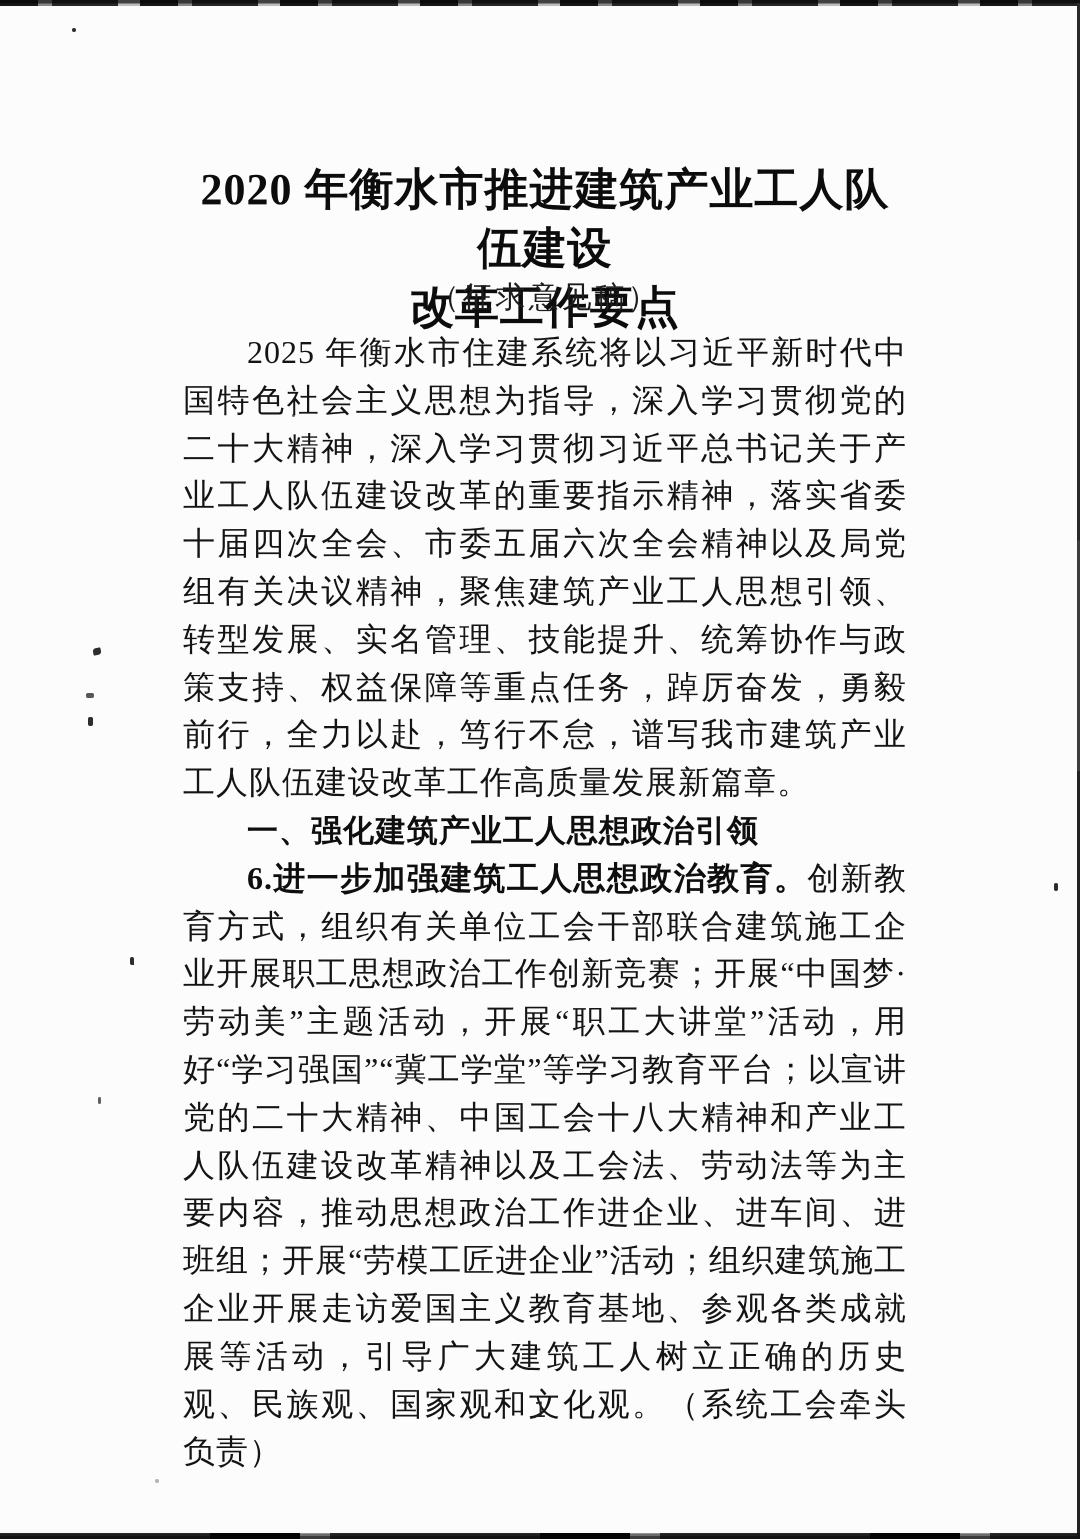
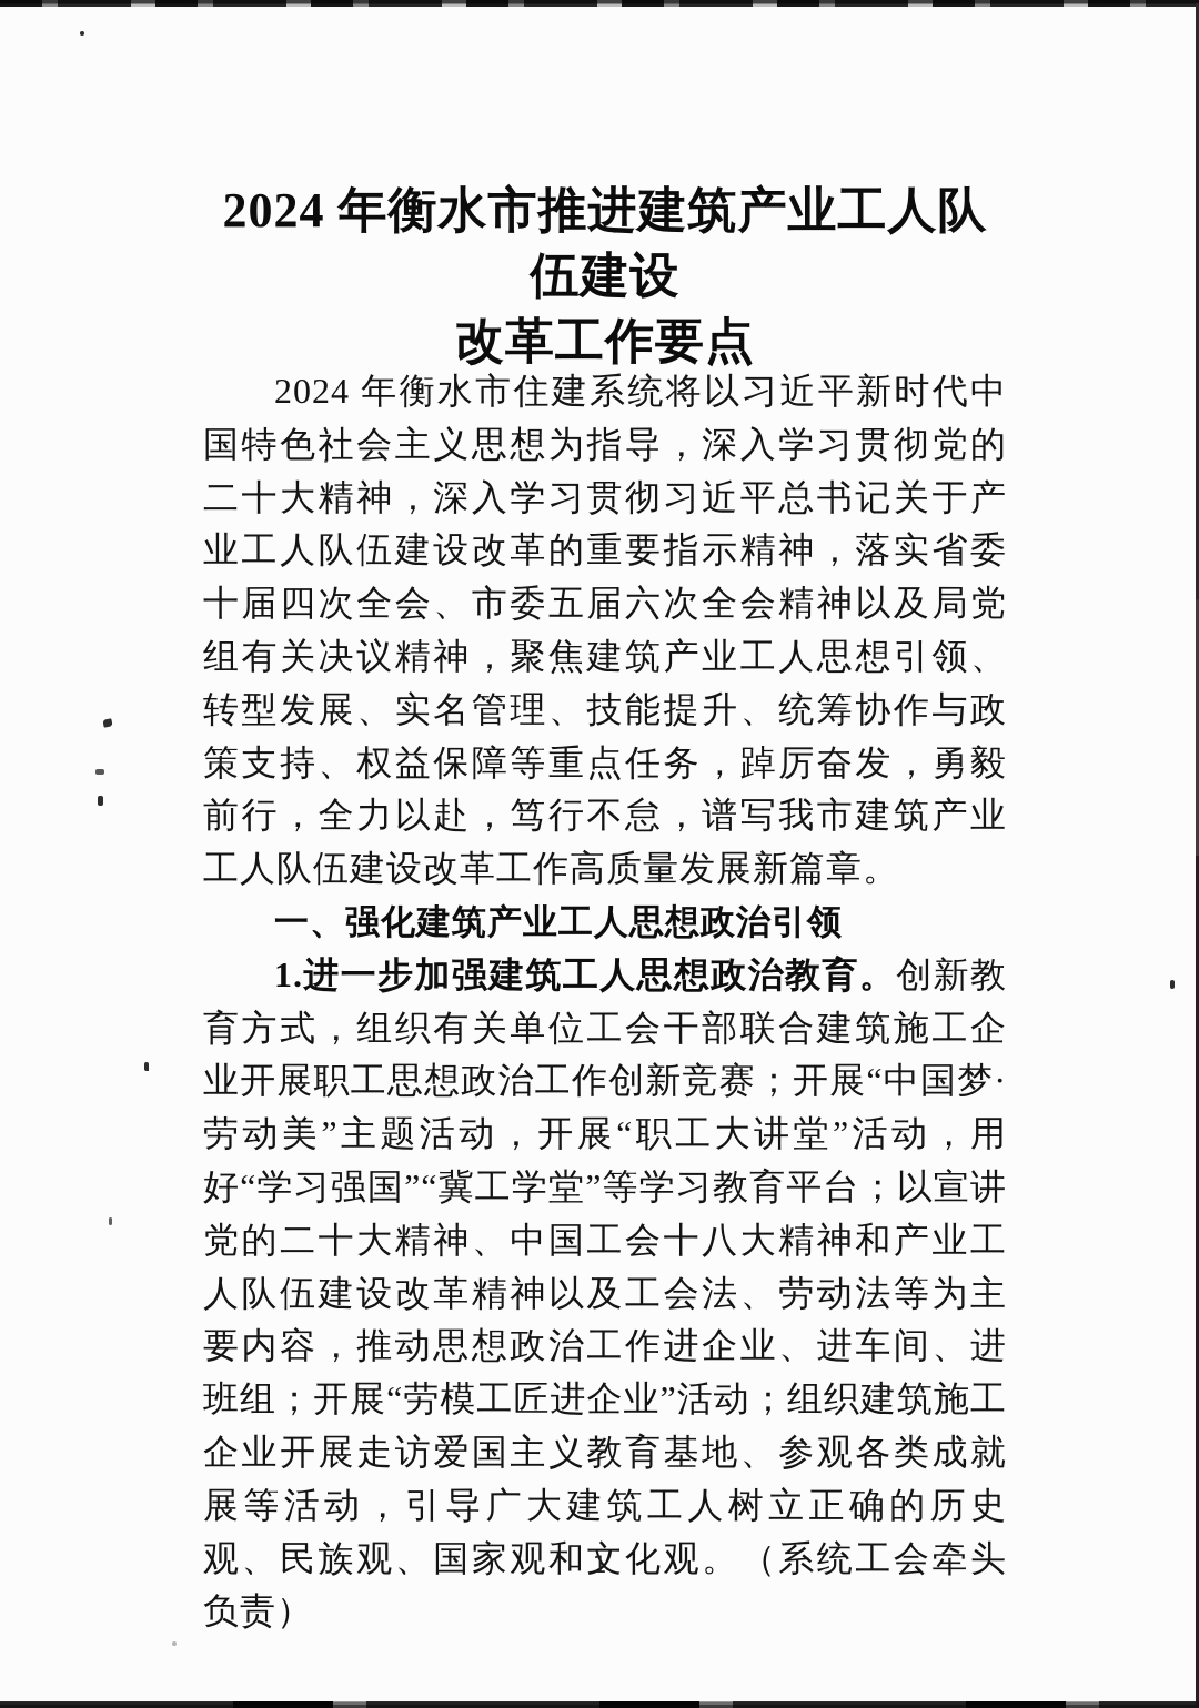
- 2020 年衡水市推进建筑产业工人队伍建设
+ 2024 年衡水市推进建筑产业工人队伍建设
  改革工作要点
- （征求意见稿）
- 2025 年衡水市住建系统将以习近平新时代中国特色社会主义思想为指导，深入学习贯彻党的二十大精神，深入学习贯彻习近平总书记关于产业工人队伍建设改革的重要指示精神，落实省委十届四次全会、市委五届六次全会精神以及局党组有关决议精神，聚焦建筑产业工人思想引领、转型发展、实名管理、技能提升、统筹协作与政策支持、权益保障等重点任务，踔厉奋发，勇毅前行，全力以赴，笃行不怠，谱写我市建筑产业工人队伍建设改革工作高质量发展新篇章。
+ 2024 年衡水市住建系统将以习近平新时代中国特色社会主义思想为指导，深入学习贯彻党的二十大精神，深入学习贯彻习近平总书记关于产业工人队伍建设改革的重要指示精神，落实省委十届四次全会、市委五届六次全会精神以及局党组有关决议精神，聚焦建筑产业工人思想引领、转型发展、实名管理、技能提升、统筹协作与政策支持、权益保障等重点任务，踔厉奋发，勇毅前行，全力以赴，笃行不怠，谱写我市建筑产业工人队伍建设改革工作高质量发展新篇章。
  一、强化建筑产业工人思想政治引领
- 6.进一步加强建筑工人思想政治教育。创新教育方式，组织有关单位工会干部联合建筑施工企业开展职工思想政治工作创新竞赛；开展“中国梦·劳动美”主题活动，开展“职工大讲堂”活动，用好“学习强国”“冀工学堂”等学习教育平台；以宣讲党的二十大精神、中国工会十八大精神和产业工人队伍建设改革精神以及工会法、劳动法等为主要内容，推动思想政治工作进企业、进车间、进班组；开展“劳模工匠进企业”活动；组织建筑施工企业开展走访爱国主义教育基地、参观各类成就展等活动，引导广大建筑工人树立正确的历史观、民族观、国家观和文化观。（系统工会牵头负责）
+ 1.进一步加强建筑工人思想政治教育。创新教育方式，组织有关单位工会干部联合建筑施工企业开展职工思想政治工作创新竞赛；开展“中国梦·劳动美”主题活动，开展“职工大讲堂”活动，用好“学习强国”“冀工学堂”等学习教育平台；以宣讲党的二十大精神、中国工会十八大精神和产业工人队伍建设改革精神以及工会法、劳动法等为主要内容，推动思想政治工作进企业、进车间、进班组；开展“劳模工匠进企业”活动；组织建筑施工企业开展走访爱国主义教育基地、参观各类成就展等活动，引导广大建筑工人树立正确的历史观、民族观、国家观和文化观。（系统工会牵头负责）
  1
